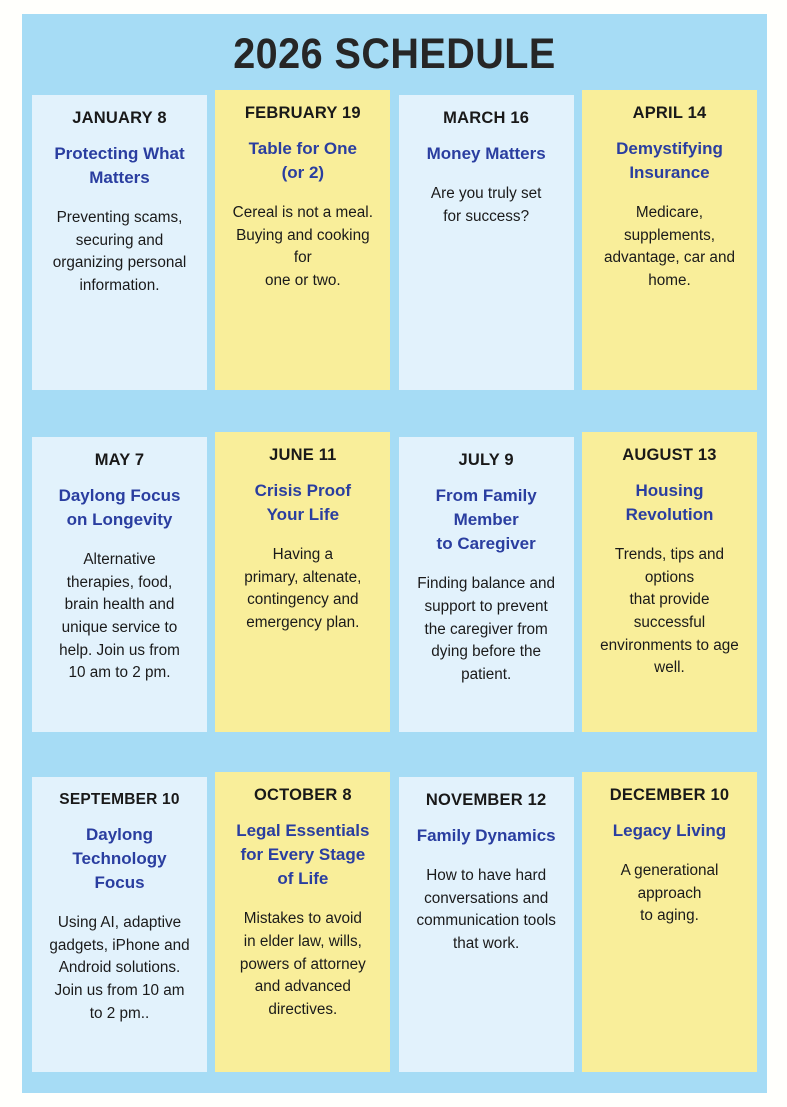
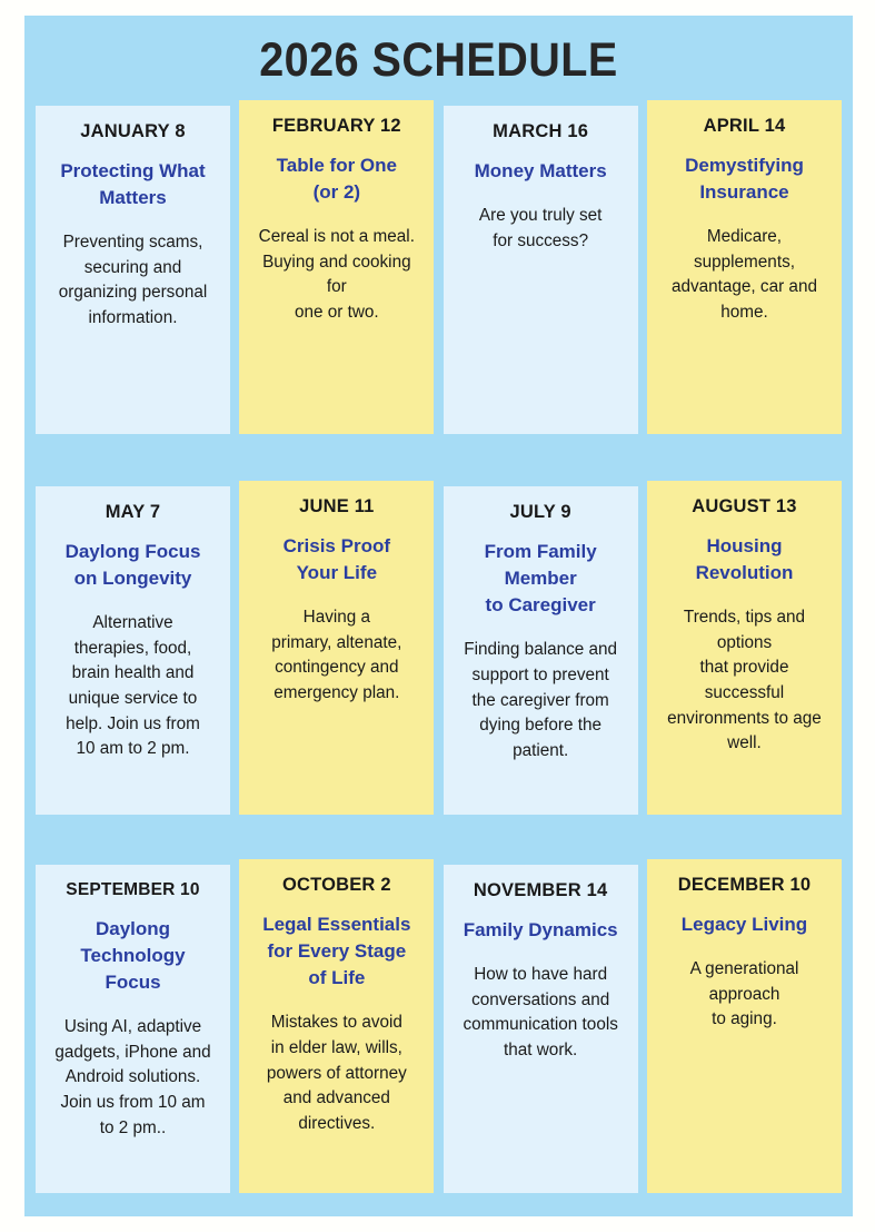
  2026 SCHEDULE
  JANUARY 8
  Protecting What
  Matters
  Preventing scams,
  securing and
  organizing personal
  information.
- FEBRUARY 19
+ FEBRUARY 12
  Table for One
  (or 2)
  Cereal is not a meal.
  Buying and cooking
  for
  one or two.
  MARCH 16
  Money Matters
  Are you truly set
  for success?
  APRIL 14
  Demystifying
  Insurance
  Medicare,
  supplements,
  advantage, car and
  home.
  MAY 7
  Daylong Focus
  on Longevity
  Alternative
  therapies, food,
  brain health and
  unique service to
  help. Join us from
  10 am to 2 pm.
  JUNE 11
  Crisis Proof
  Your Life
  Having a
  primary, altenate,
  contingency and
  emergency plan.
  JULY 9
  From Family
  Member
  to Caregiver
  Finding balance and
  support to prevent
  the caregiver from
  dying before the
  patient.
  AUGUST 13
  Housing
  Revolution
  Trends, tips and
  options
  that provide
  successful
  environments to age
  well.
  SEPTEMBER 10
  Daylong
  Technology
  Focus
  Using AI, adaptive
  gadgets, iPhone and
  Android solutions.
  Join us from 10 am
  to 2 pm..
- OCTOBER 8
+ OCTOBER 2
  Legal Essentials
  for Every Stage
  of Life
  Mistakes to avoid
  in elder law, wills,
  powers of attorney
  and advanced
  directives.
- NOVEMBER 12
+ NOVEMBER 14
  Family Dynamics
  How to have hard
  conversations and
  communication tools
  that work.
  DECEMBER 10
  Legacy Living
  A generational
  approach
  to aging.
